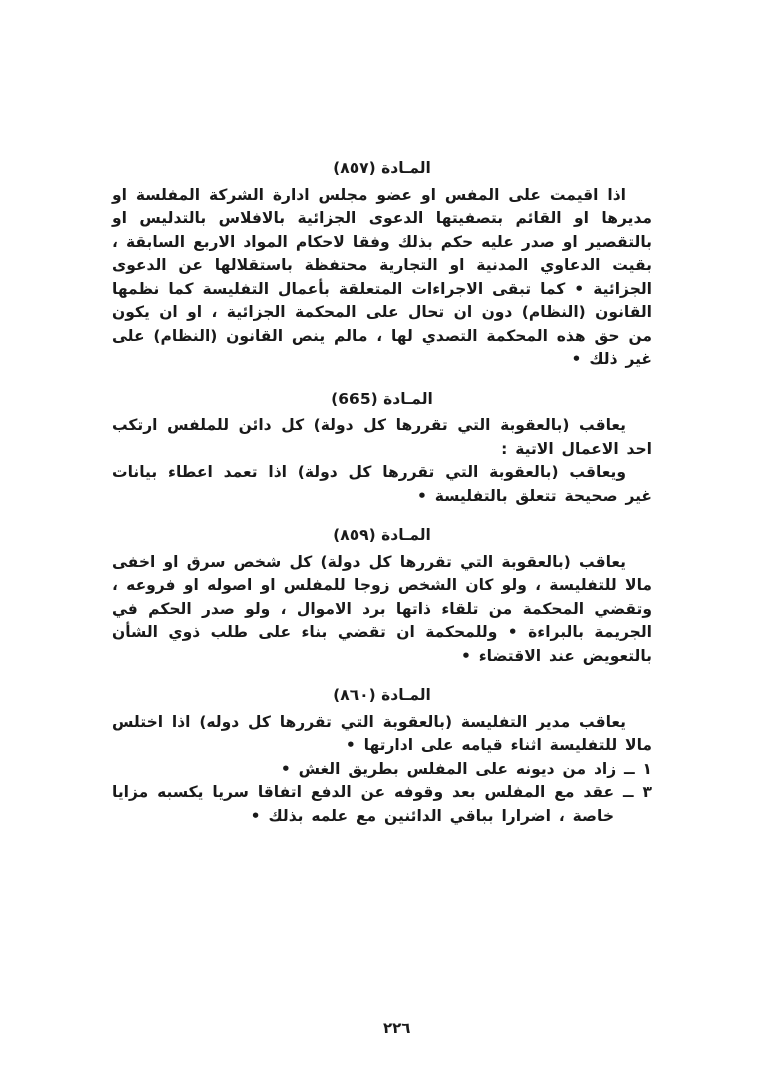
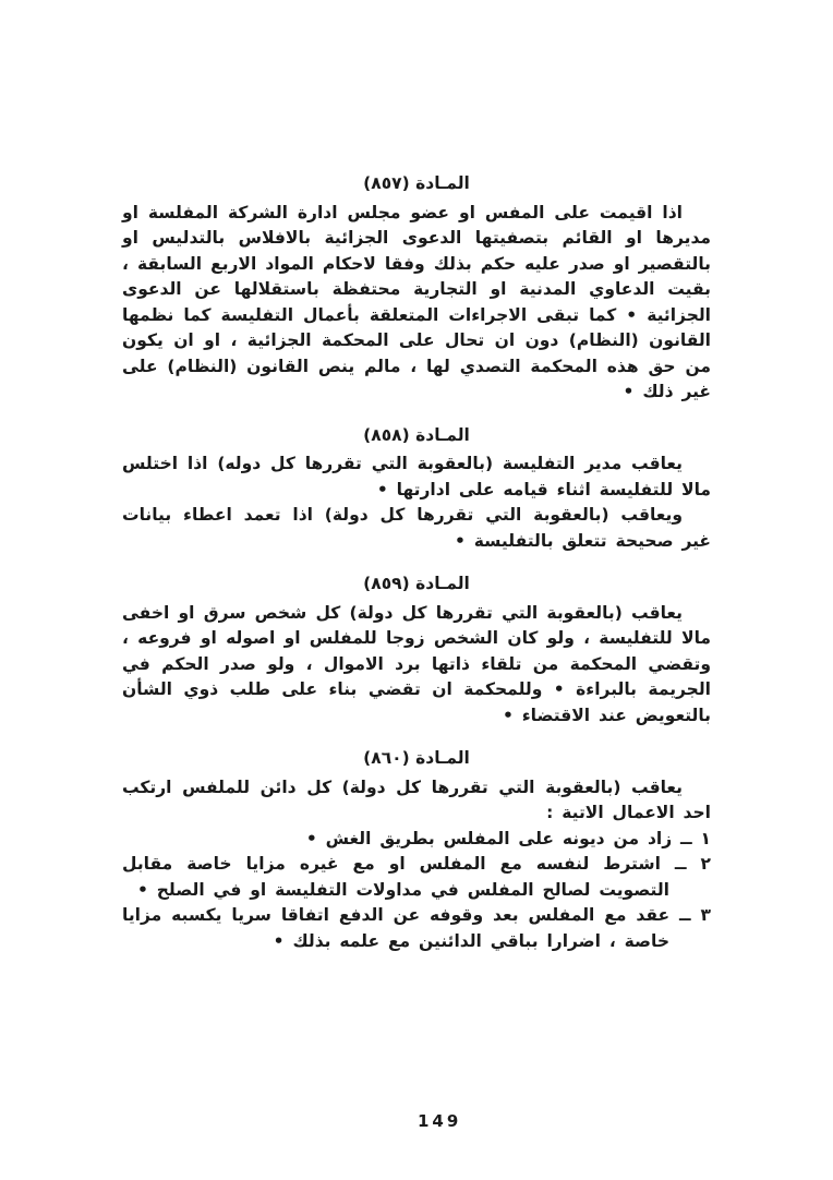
  المـادة (٨٥٧)
  اذا اقيمت على المفس او عضو مجلس ادارة الشركة المفلسة او مديرها او القائم بتصفيتها الدعوى الجزائية بالافلاس بالتدليس او بالتقصير او صدر عليه حكم بذلك وفقا لاحكام المواد الاربع السابقة ، بقيت الدعاوي المدنية او التجارية محتفظة باستقلالها عن الدعوى الجزائية • كما تبقى الاجراءات المتعلقة بأعمال التفليسة كما نظمها القانون (النظام) دون ان تحال على المحكمة الجزائية ، او ان يكون من حق هذه المحكمة التصدي لها ، مالم ينص القانون (النظام) على غير ذلك •
- المـادة (665)
+ المـادة (٨٥٨)
- يعاقب (بالعقوبة التي تقررها كل دولة) كل دائن للملفس ارتكب احد الاعمال الاتية :
+ يعاقب مدير التفليسة (بالعقوبة التي تقررها كل دوله) اذا اختلس مالا للتفليسة اثناء قيامه على ادارتها •
  ويعاقب (بالعقوبة التي تقررها كل دولة) اذا تعمد اعطاء بيانات غير صحيحة تتعلق بالتفليسة •
  المـادة (٨٥٩)
  يعاقب (بالعقوبة التي تقررها كل دولة) كل شخص سرق او اخفى مالا للتفليسة ، ولو كان الشخص زوجا للمفلس او اصوله او فروعه ، وتقضي المحكمة من تلقاء ذاتها برد الاموال ، ولو صدر الحكم في الجريمة بالبراءة • وللمحكمة ان تقضي بناء على طلب ذوي الشأن بالتعويض عند الاقتضاء •
  المـادة (٨٦٠)
- يعاقب مدير التفليسة (بالعقوبة التي تقررها كل دوله) اذا اختلس مالا للتفليسة اثناء قيامه على ادارتها •
+ يعاقب (بالعقوبة التي تقررها كل دولة) كل دائن للملفس ارتكب احد الاعمال الاتية :
  ١ ــ زاد من ديونه على المفلس بطريق الغش •
+ ٢ ــ اشترط لنفسه مع المفلس او مع غيره مزايا خاصة مقابل التصويت لصالح المفلس في مداولات التفليسة او في الصلح •
  ٣ ــ عقد مع المفلس بعد وقوفه عن الدفع اتفاقا سريا يكسبه مزايا خاصة ، اضرارا بباقي الدائنين مع علمه بذلك •
- ٢٢٦
+ 149
